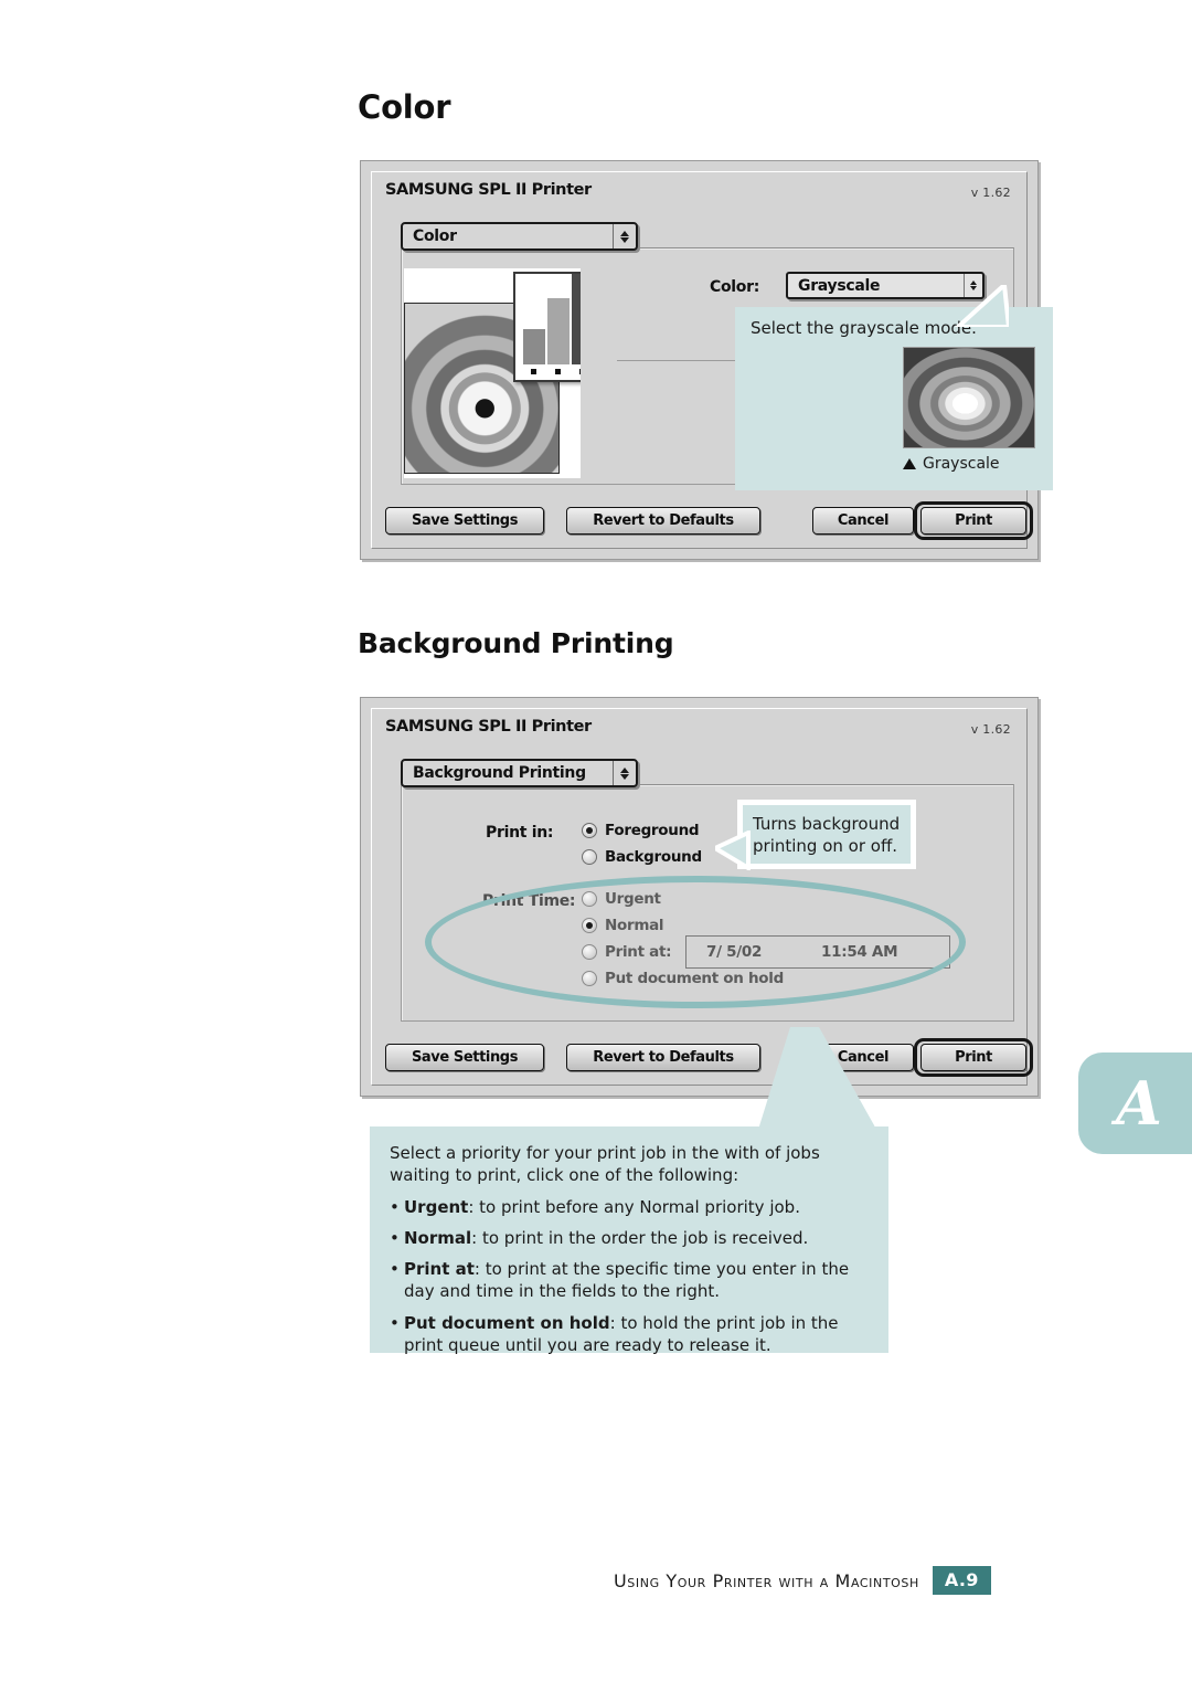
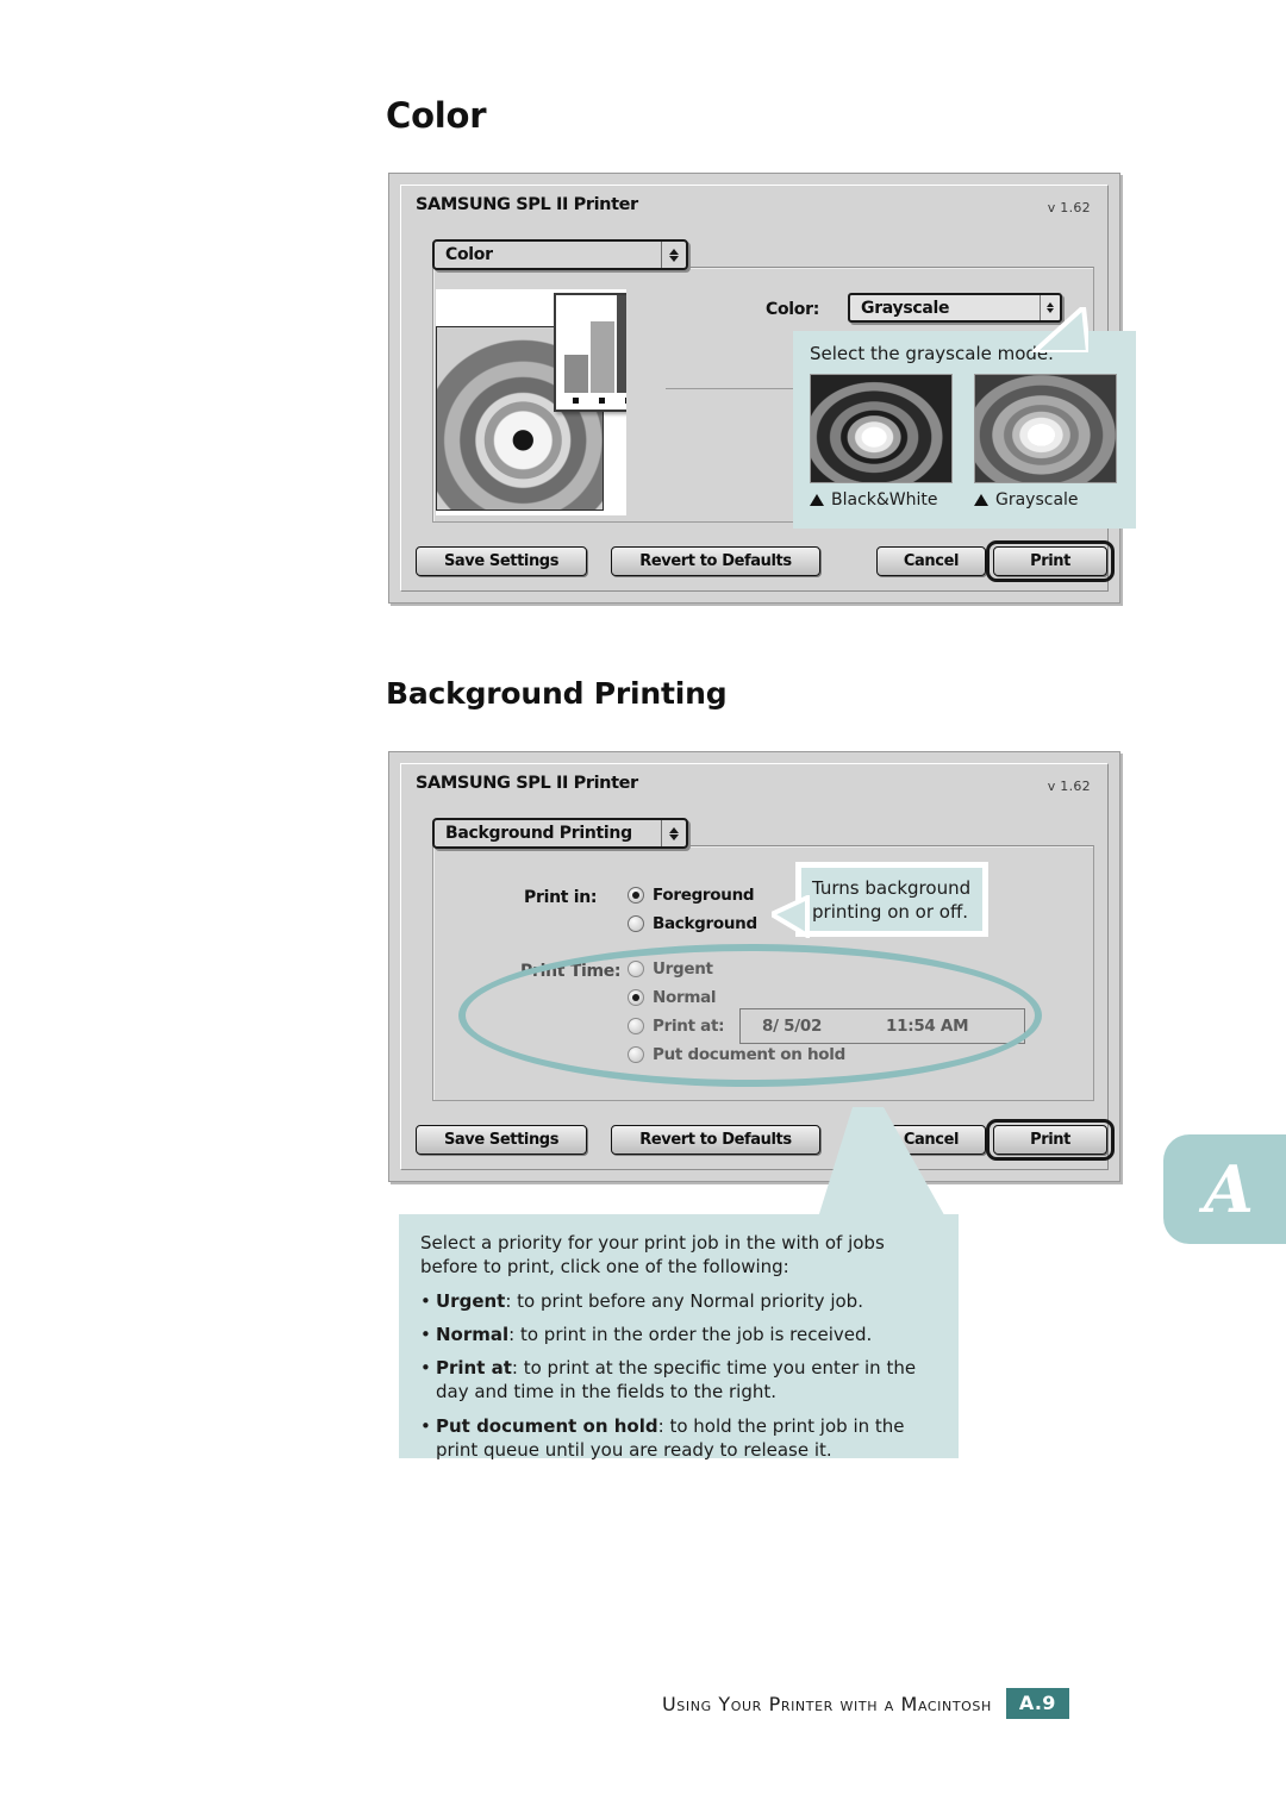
  Color
  SAMSUNG SPL II Printer
  v 1.62
  Color
  Color:
  Grayscale
  Save Settings
  Revert to Defaults
  Cancel
  Print
  Select the grayscale mode.
+ Black&White
  Grayscale
  Background Printing
  SAMSUNG SPL II Printer
  v 1.62
  Background Printing
  Print in:
  Foreground
  Background
  Print Time:
  Urgent
  Normal
  Print at:
  Put document on hold
- 7/ 5/02
+ 8/ 5/02
  11:54 AM
  Save Settings
  Revert to Defaults
  Cancel
  Print
  Turns background
  printing on or off.
  Select a priority for your print job in the with of jobs
- waiting to print, click one of the following:
+ before to print, click one of the following:
  Urgent: to print before any Normal priority job.
  Normal: to print in the order the job is received.
  Print at: to print at the specific time you enter in the day and time in the fields to the right.
  Put document on hold: to hold the print job in the print queue until you are ready to release it.
  A
  Using Your Printer with a Macintosh
  A.9
